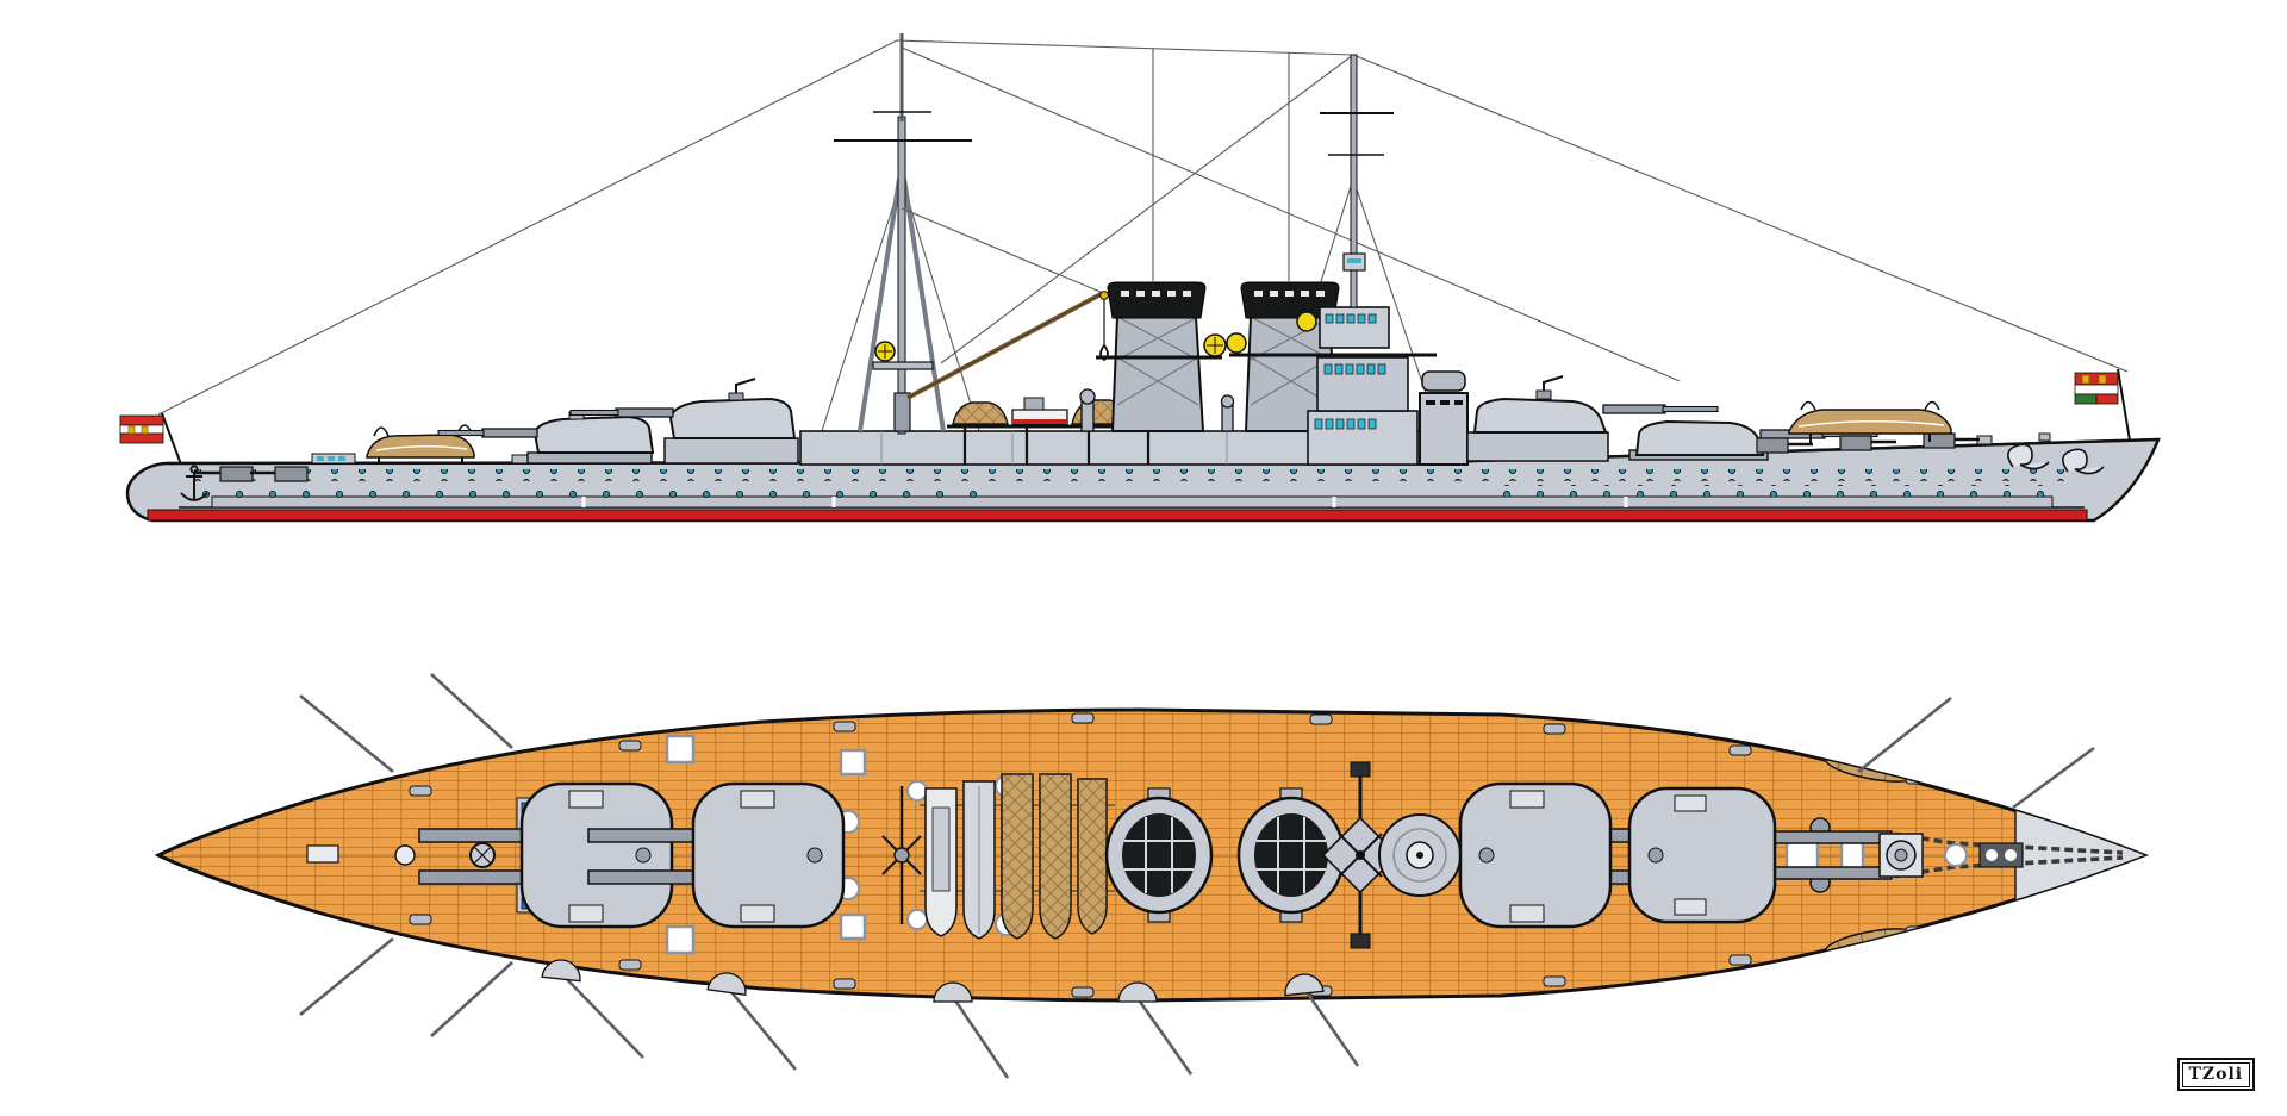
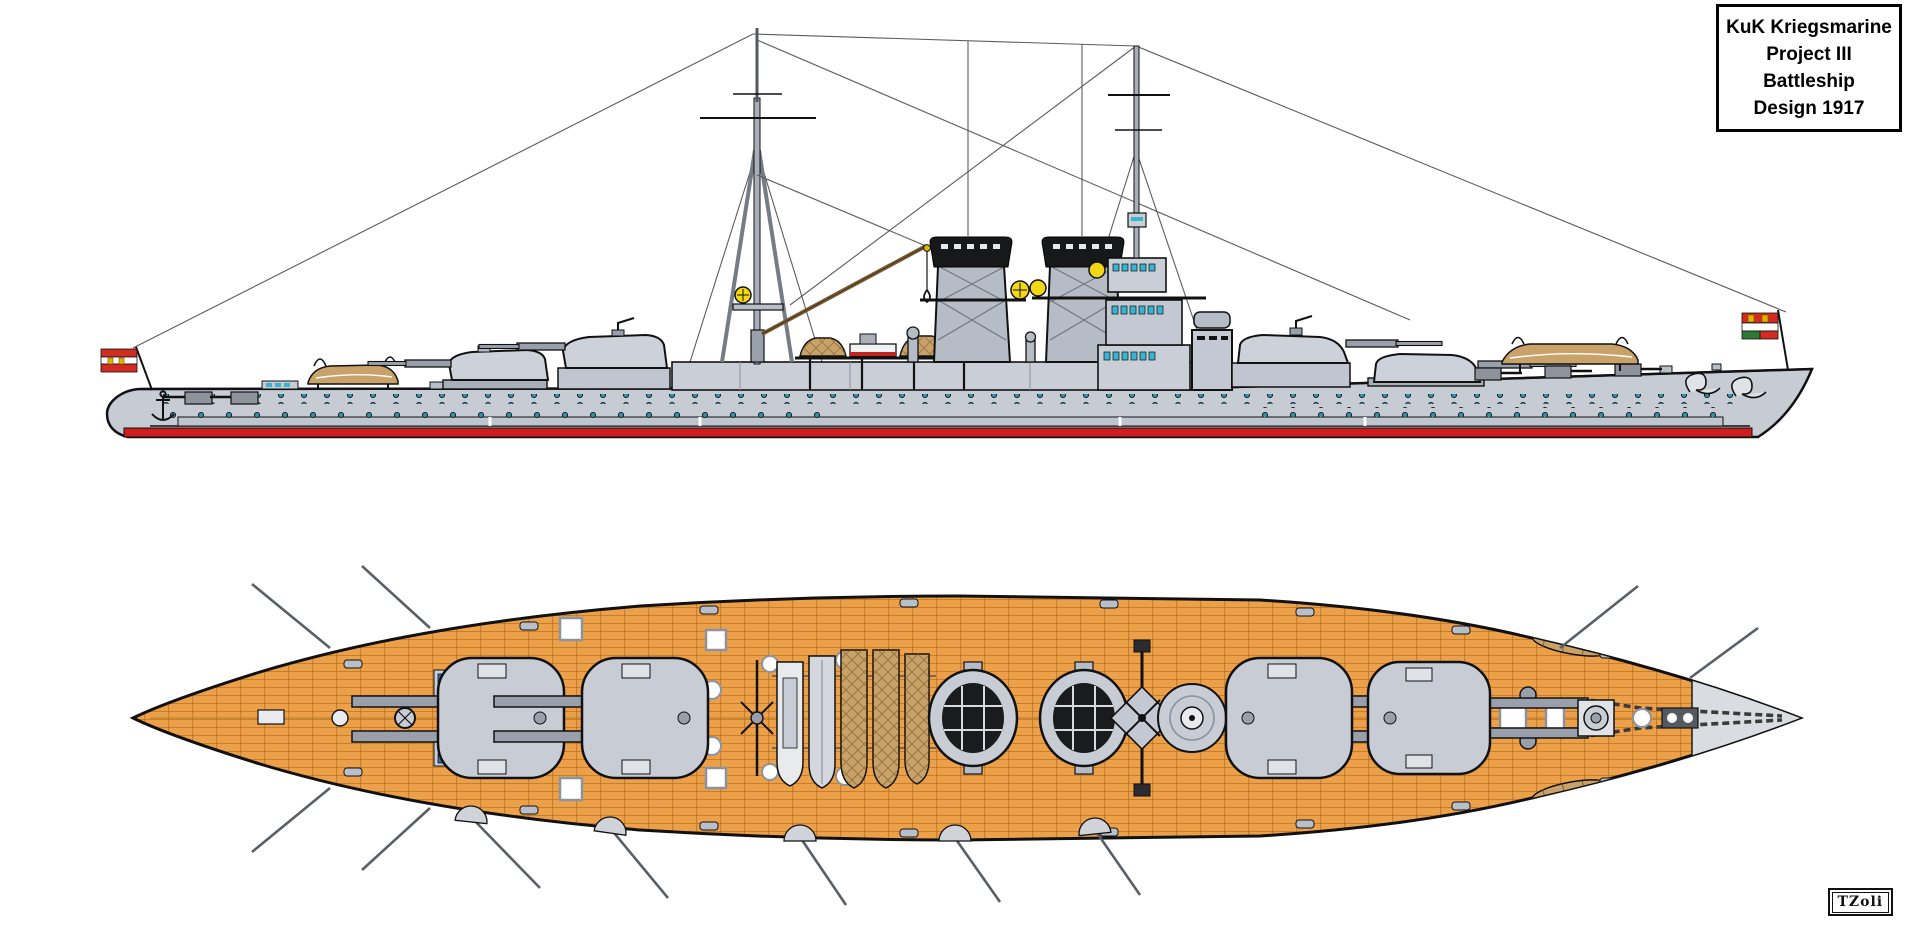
+ KuK Kriegsmarine
+ Project III
+ Battleship
+ Design 1917
  TZoli
